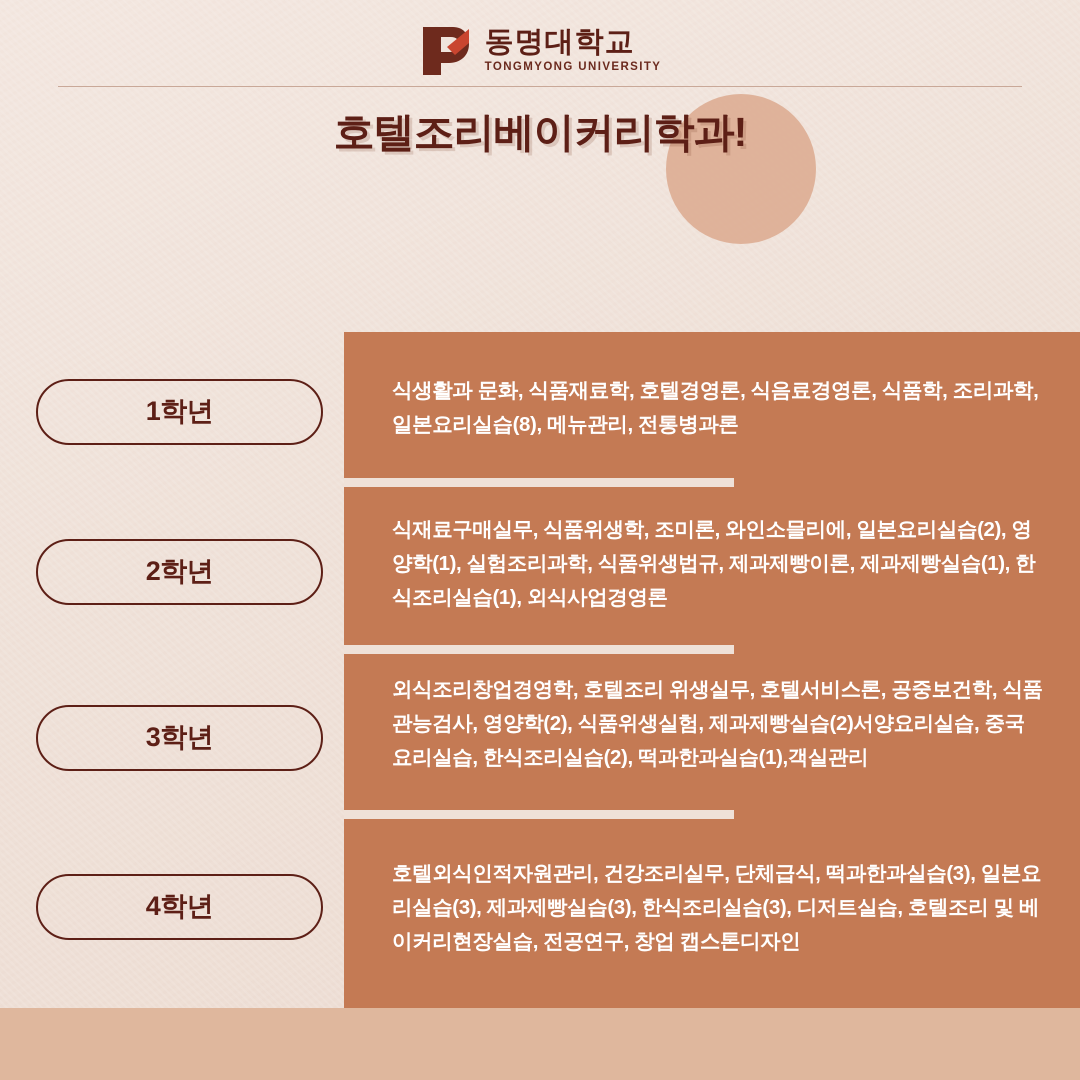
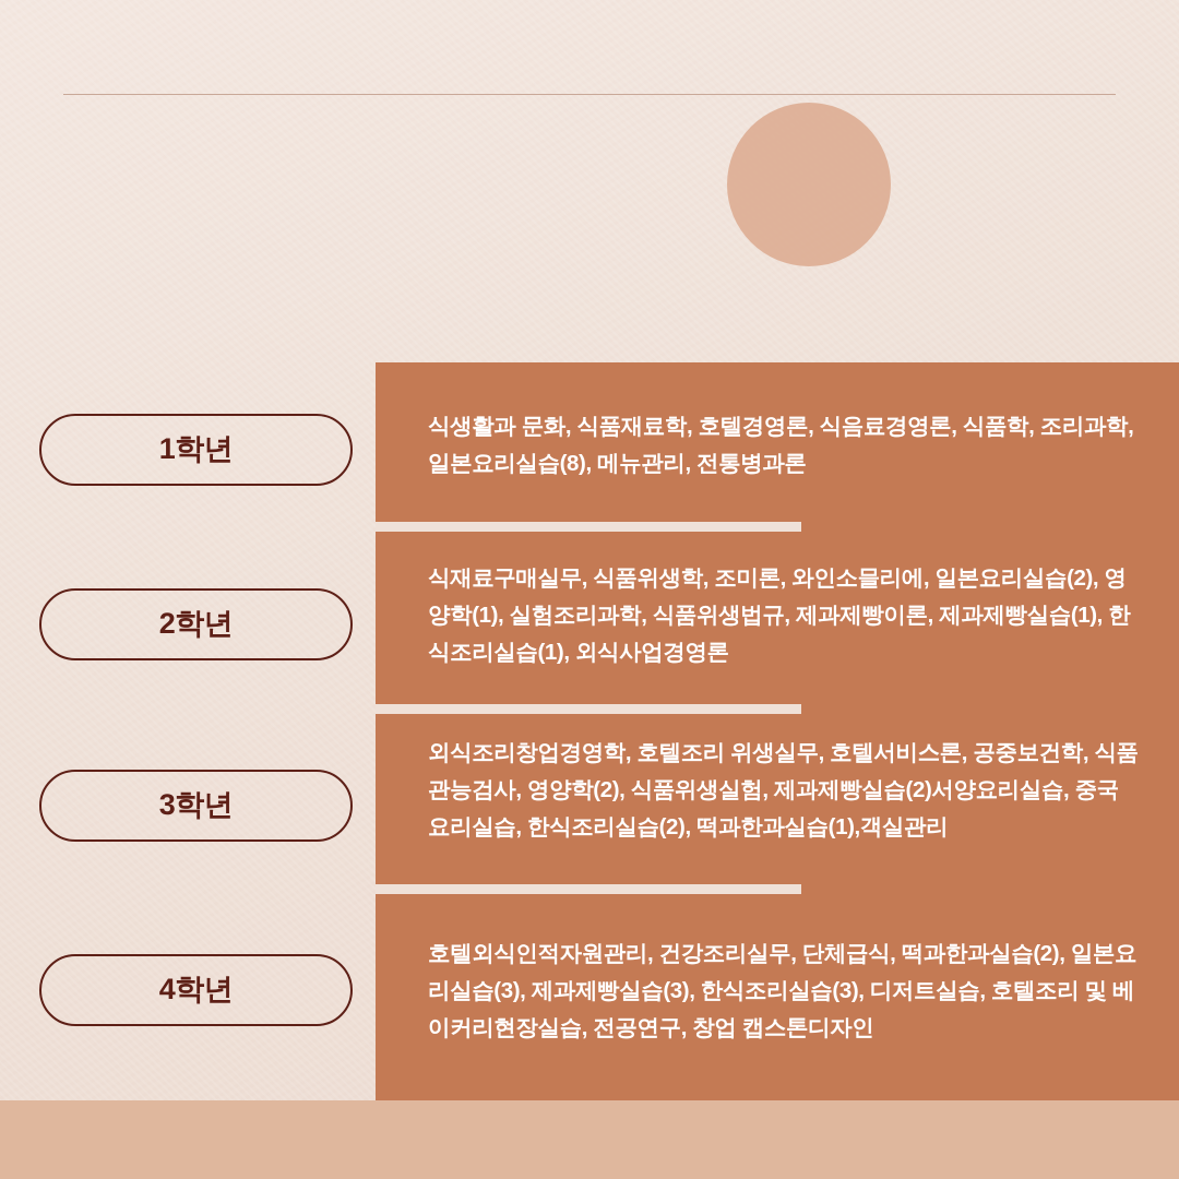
- 동명대학교
- TONGMYONG UNIVERSITY
- 호텔조리베이커리학과!
  1학년
  식생활과 문화, 식품재료학, 호텔경영론, 식음료경영론, 식품학, 조리과학, 일본요리실습(8), 메뉴관리, 전통병과론
  2학년
  식재료구매실무, 식품위생학, 조미론, 와인소믈리에, 일본요리실습(2), 영양학(1), 실험조리과학, 식품위생법규, 제과제빵이론, 제과제빵실습(1), 한식조리실습(1), 외식사업경영론
  3학년
  외식조리창업경영학, 호텔조리 위생실무, 호텔서비스론, 공중보건학, 식품관능검사, 영양학(2), 식품위생실험, 제과제빵실습(2)서양요리실습, 중국요리실습, 한식조리실습(2), 떡과한과실습(1),객실관리
  4학년
- 호텔외식인적자원관리, 건강조리실무, 단체급식, 떡과한과실습(3), 일본요리실습(3), 제과제빵실습(3), 한식조리실습(3), 디저트실습, 호텔조리 및 베이커리현장실습, 전공연구, 창업 캡스톤디자인
+ 호텔외식인적자원관리, 건강조리실무, 단체급식, 떡과한과실습(2), 일본요리실습(3), 제과제빵실습(3), 한식조리실습(3), 디저트실습, 호텔조리 및 베이커리현장실습, 전공연구, 창업 캡스톤디자인
